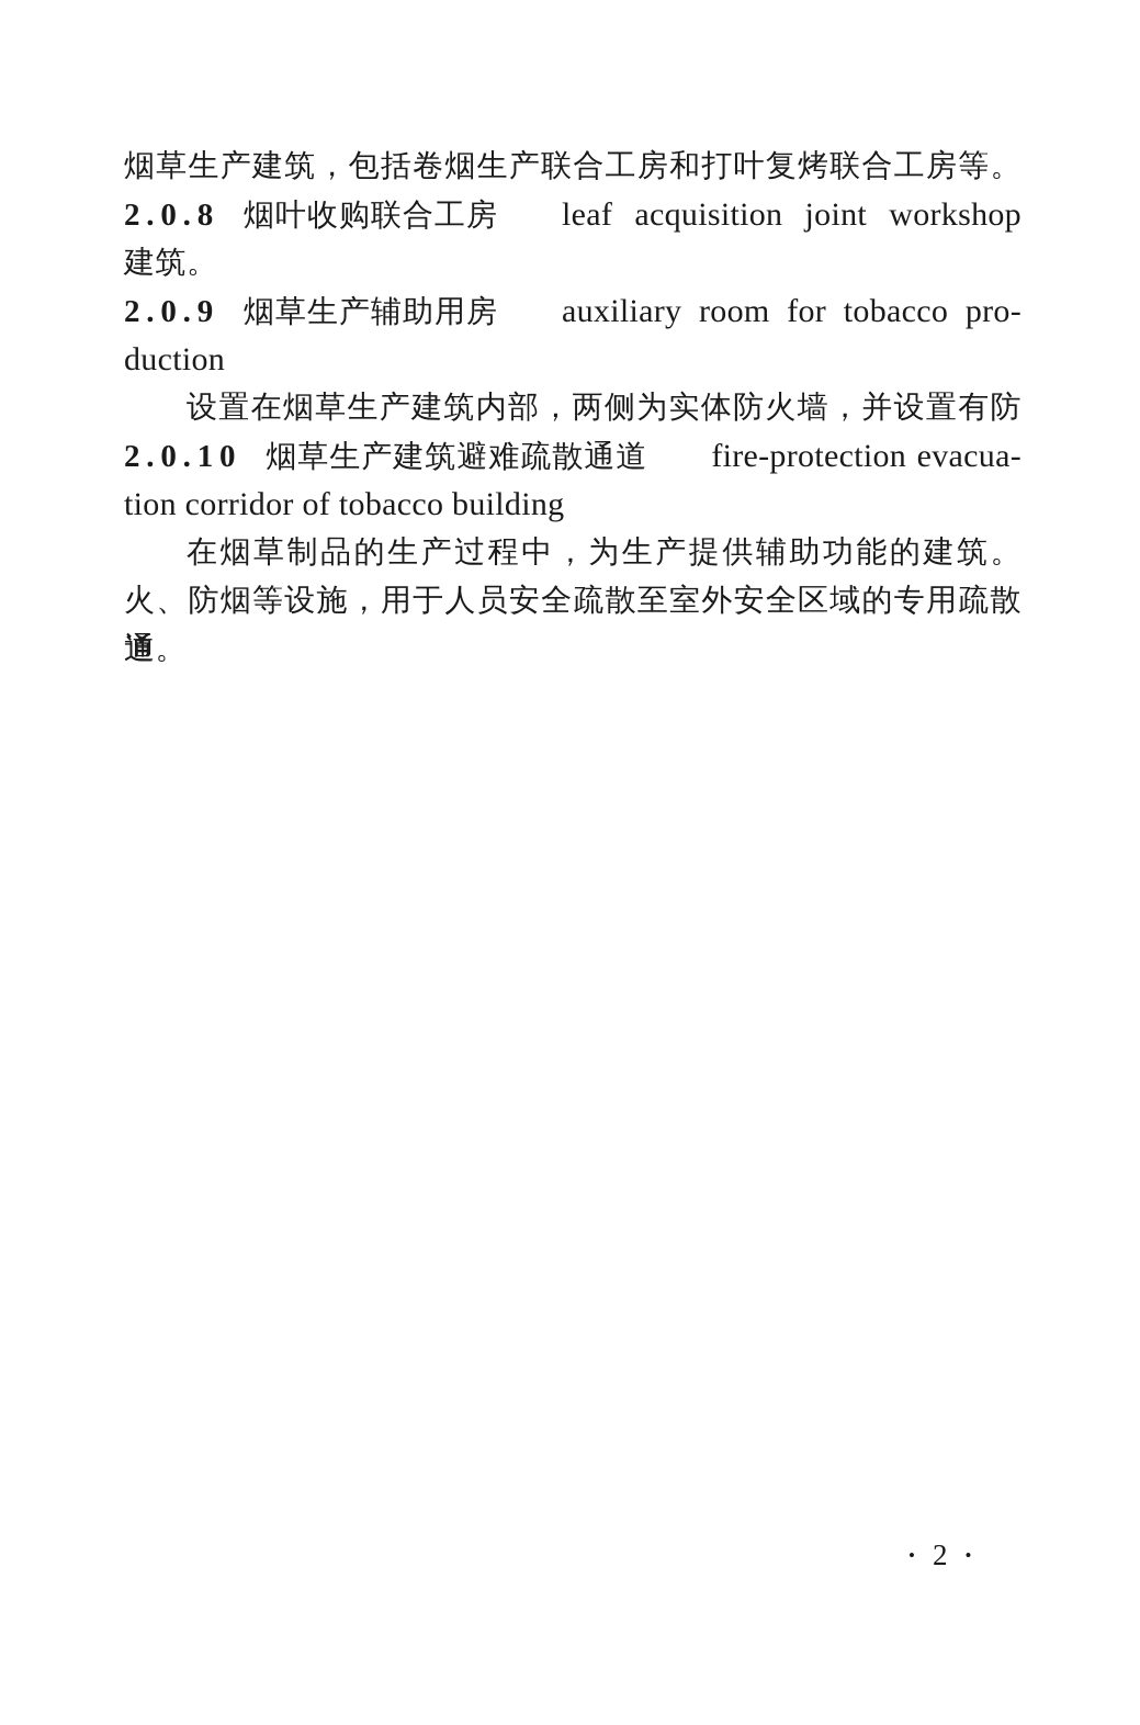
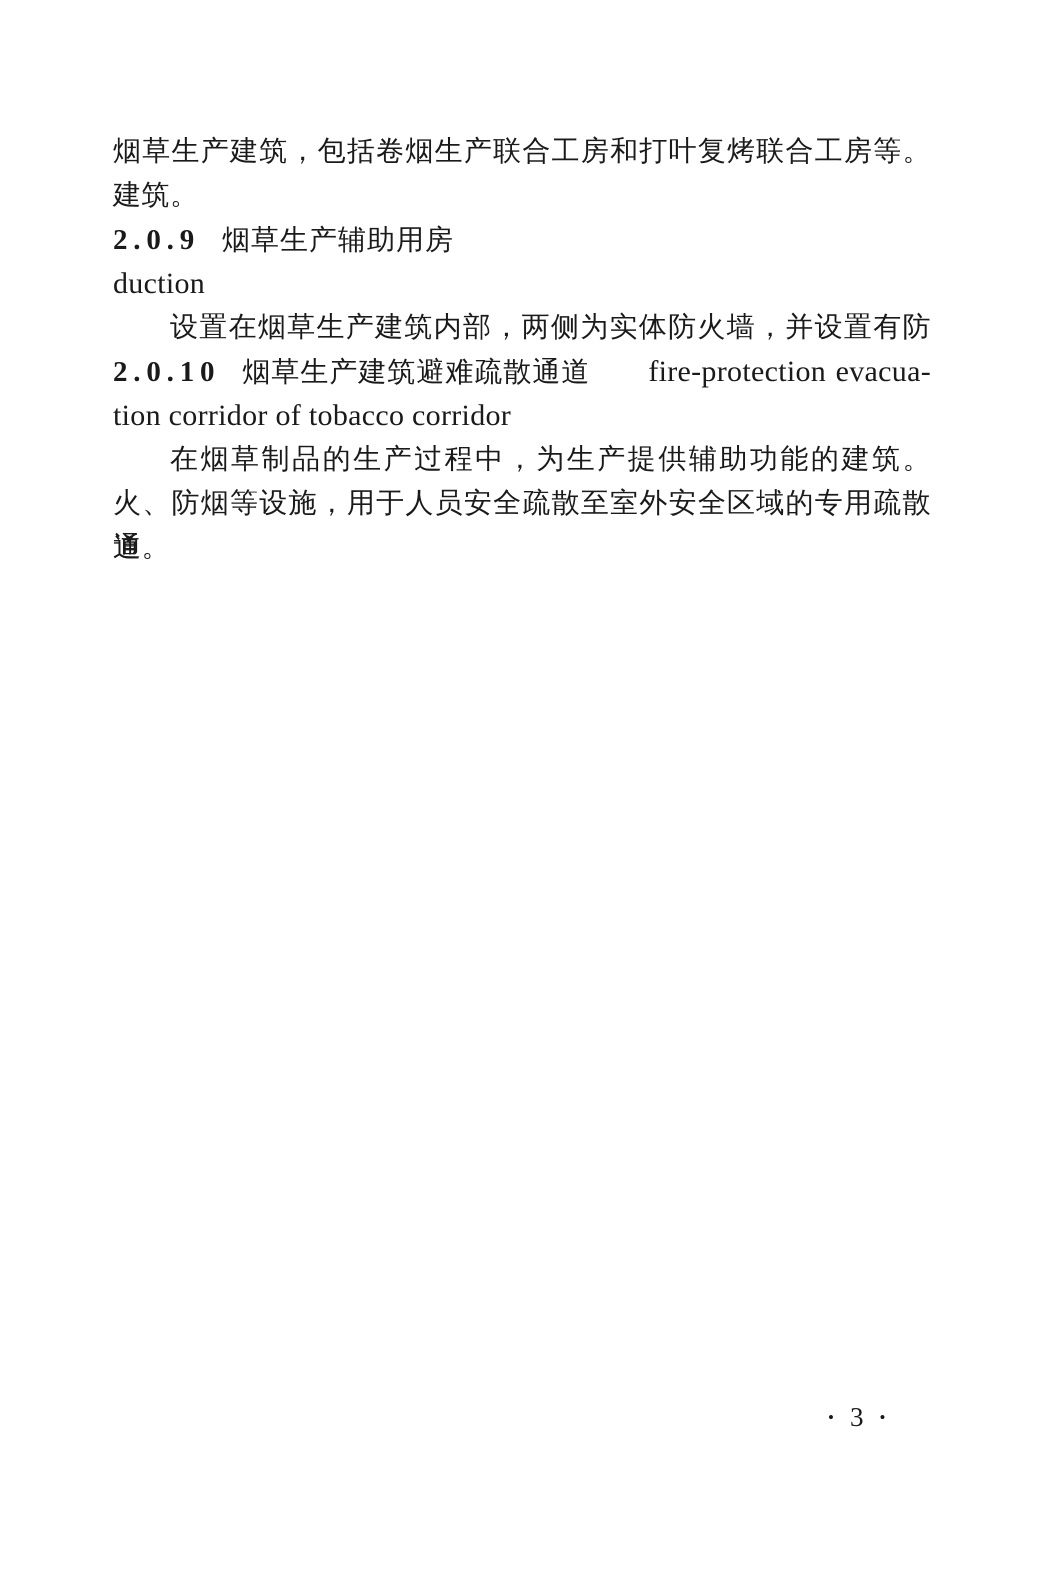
  烟草生产建筑，包括卷烟生产联合工房和打叶复烤联合工房等。
- 2.0.8
- 烟叶收购联合工房
- leaf acquisition joint workshop
  建筑。
  2.0.9
  烟草生产辅助用房
- auxiliary room for tobacco pro-
  duction
  设置在烟草生产建筑内部，两侧为实体防火墙，并设置有防
  2.0.10
  烟草生产建筑避难疏散通道
  fire-protection evacua-
- tion corridor of tobacco building
+ tion corridor of tobacco corridor
  在烟草制品的生产过程中，为生产提供辅助功能的建筑。
  火、防烟等设施，用于人员安全疏散至室外安全区域的专用疏散通
  道。
  •
- 2
+ 3
  •
